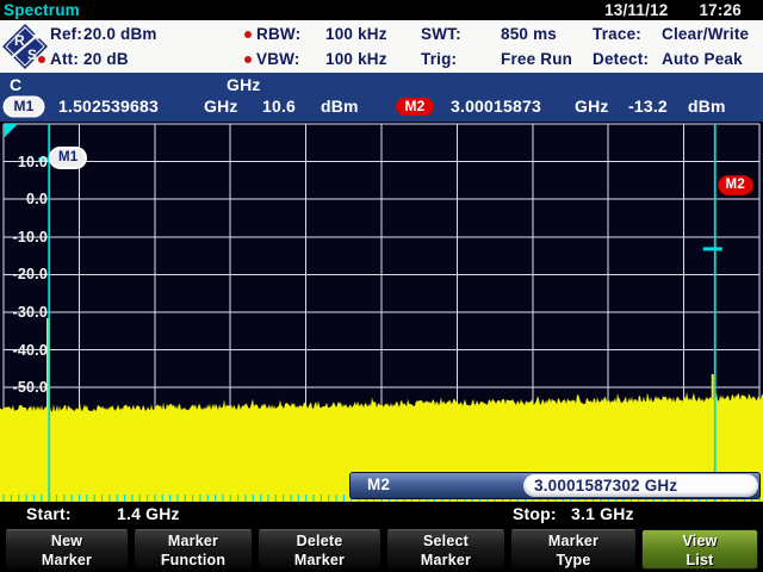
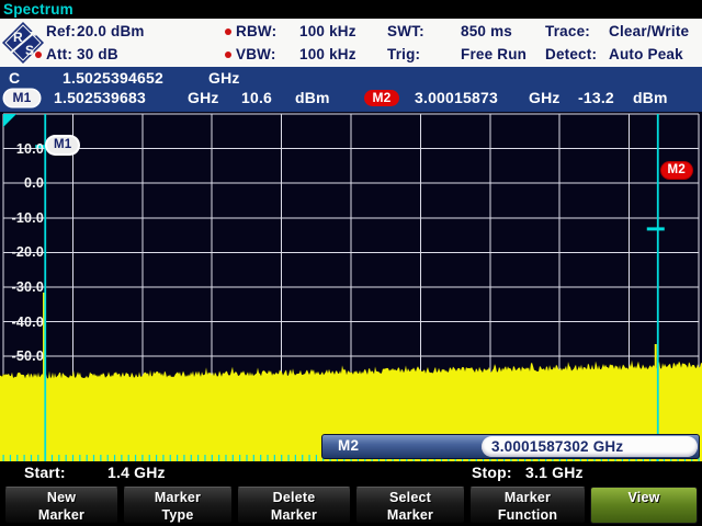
  Spectrum
- 13/11/12
- 17:26
  R
  S
  Ref:
  20.0 dBm
  Att:
- 20 dB
+ 30 dB
  RBW:
  100 kHz
  VBW:
  100 kHz
  SWT:
  850 ms
  Trig:
  Free Run
  Trace:
  Clear/Write
  Detect:
  Auto Peak
  C
+ 1.5025394652
  GHz
  M1
  1.502539683
  GHz
  10.6
  dBm
  M2
  3.00015873
  GHz
  -13.2
  dBm
  10.0
  0.0
  -10.0
  -20.0
  -30.0
  -40.0
  -50.0
  M1
  M2
  M2
  3.0001587302 GHz
  Start:
  1.4 GHz
  Stop:
  3.1 GHz
  New
  Marker
  Marker
- Function
+ Type
  Delete
  Marker
  Select
  Marker
  Marker
- Type
+ Function
  View
- List
